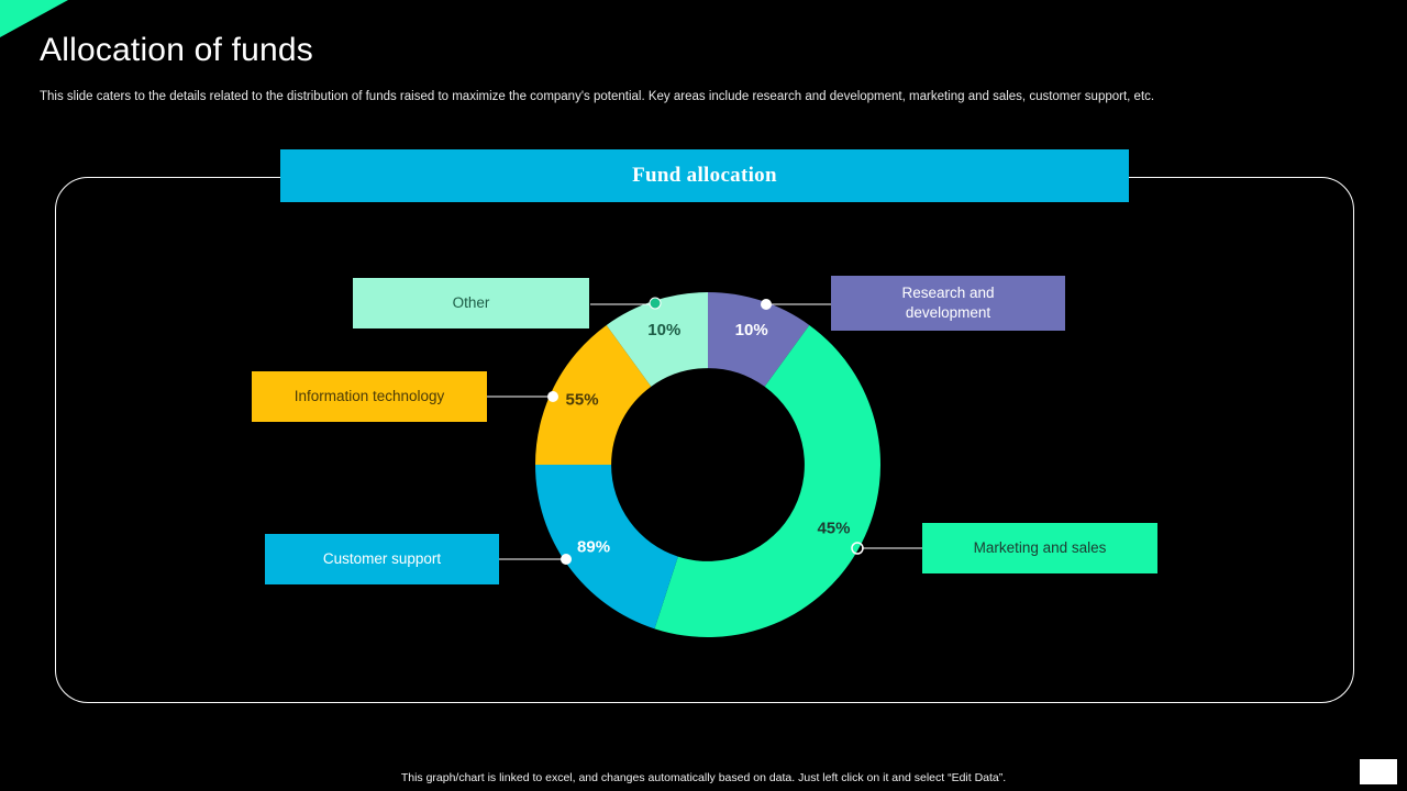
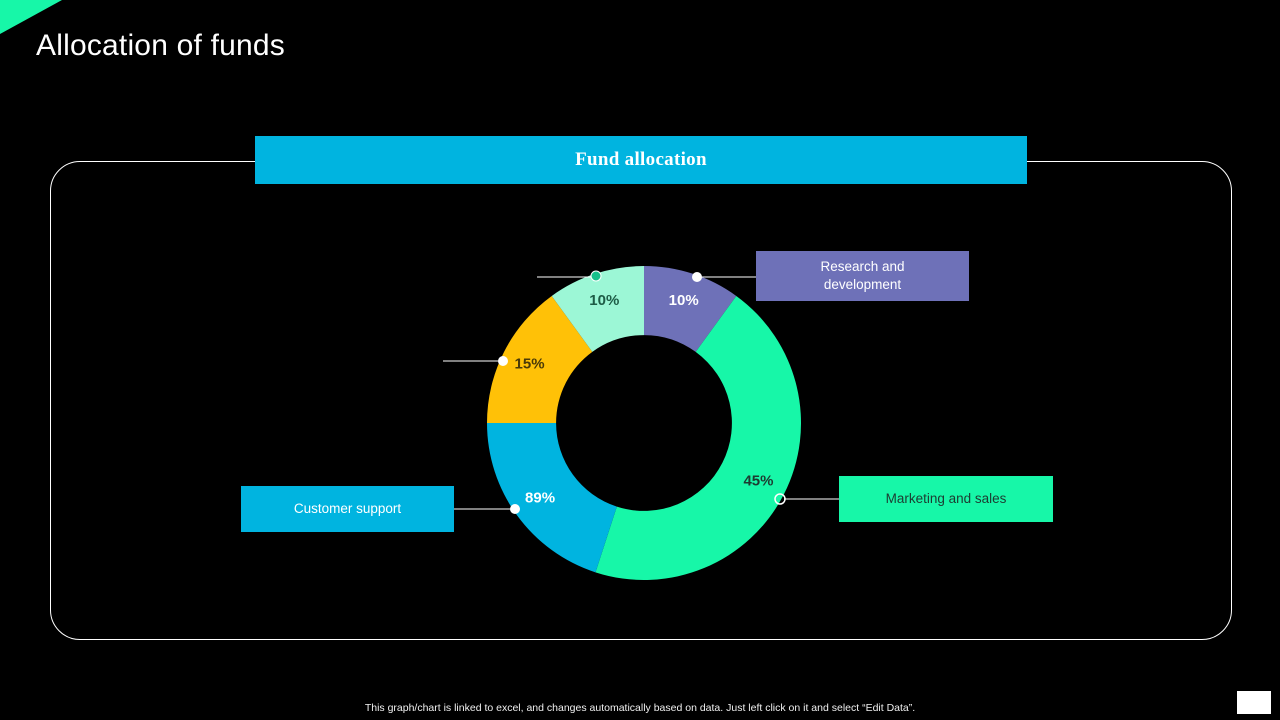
  Allocation of funds
- This slide caters to the details related to the distribution of funds raised to maximize the company's potential. Key areas include research and development, marketing and sales, customer support, etc.
  Fund allocation
  10%
  45%
  89%
- 55%
+ 15%
  10%
- Other
- Information technology
  Customer support
  Research and
  development
  Marketing and sales
  This graph/chart is linked to excel, and changes automatically based on data. Just left click on it and select “Edit Data”.
